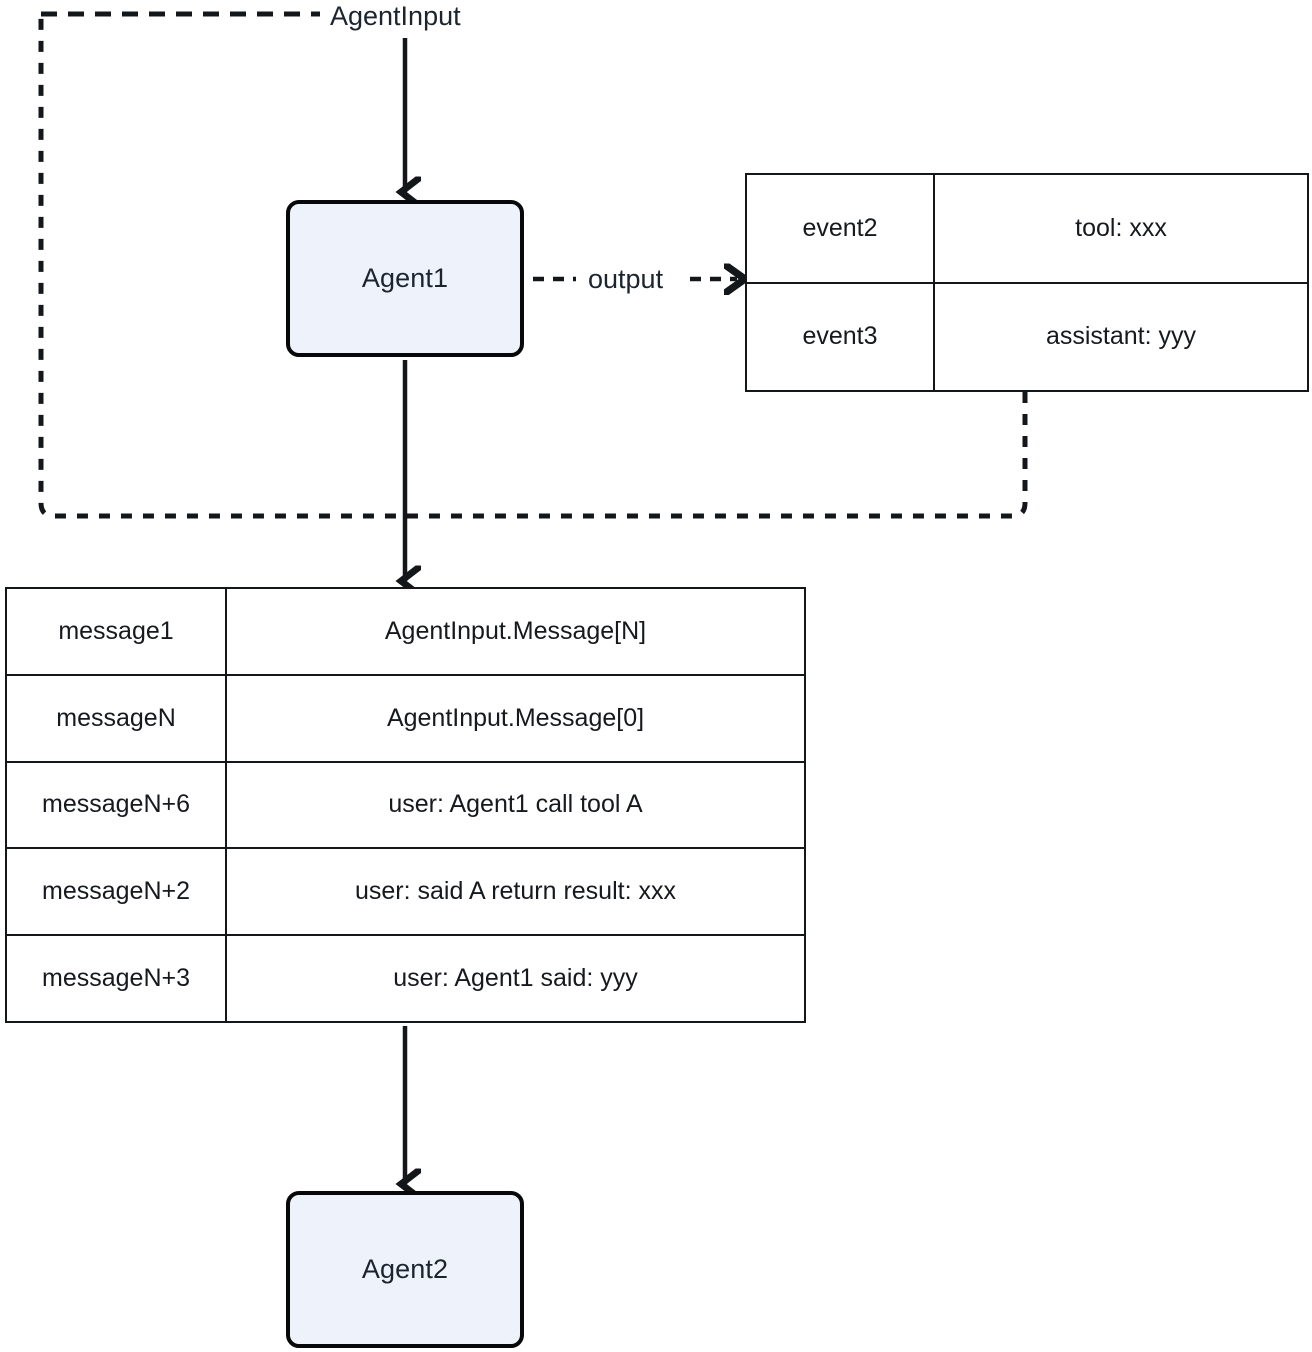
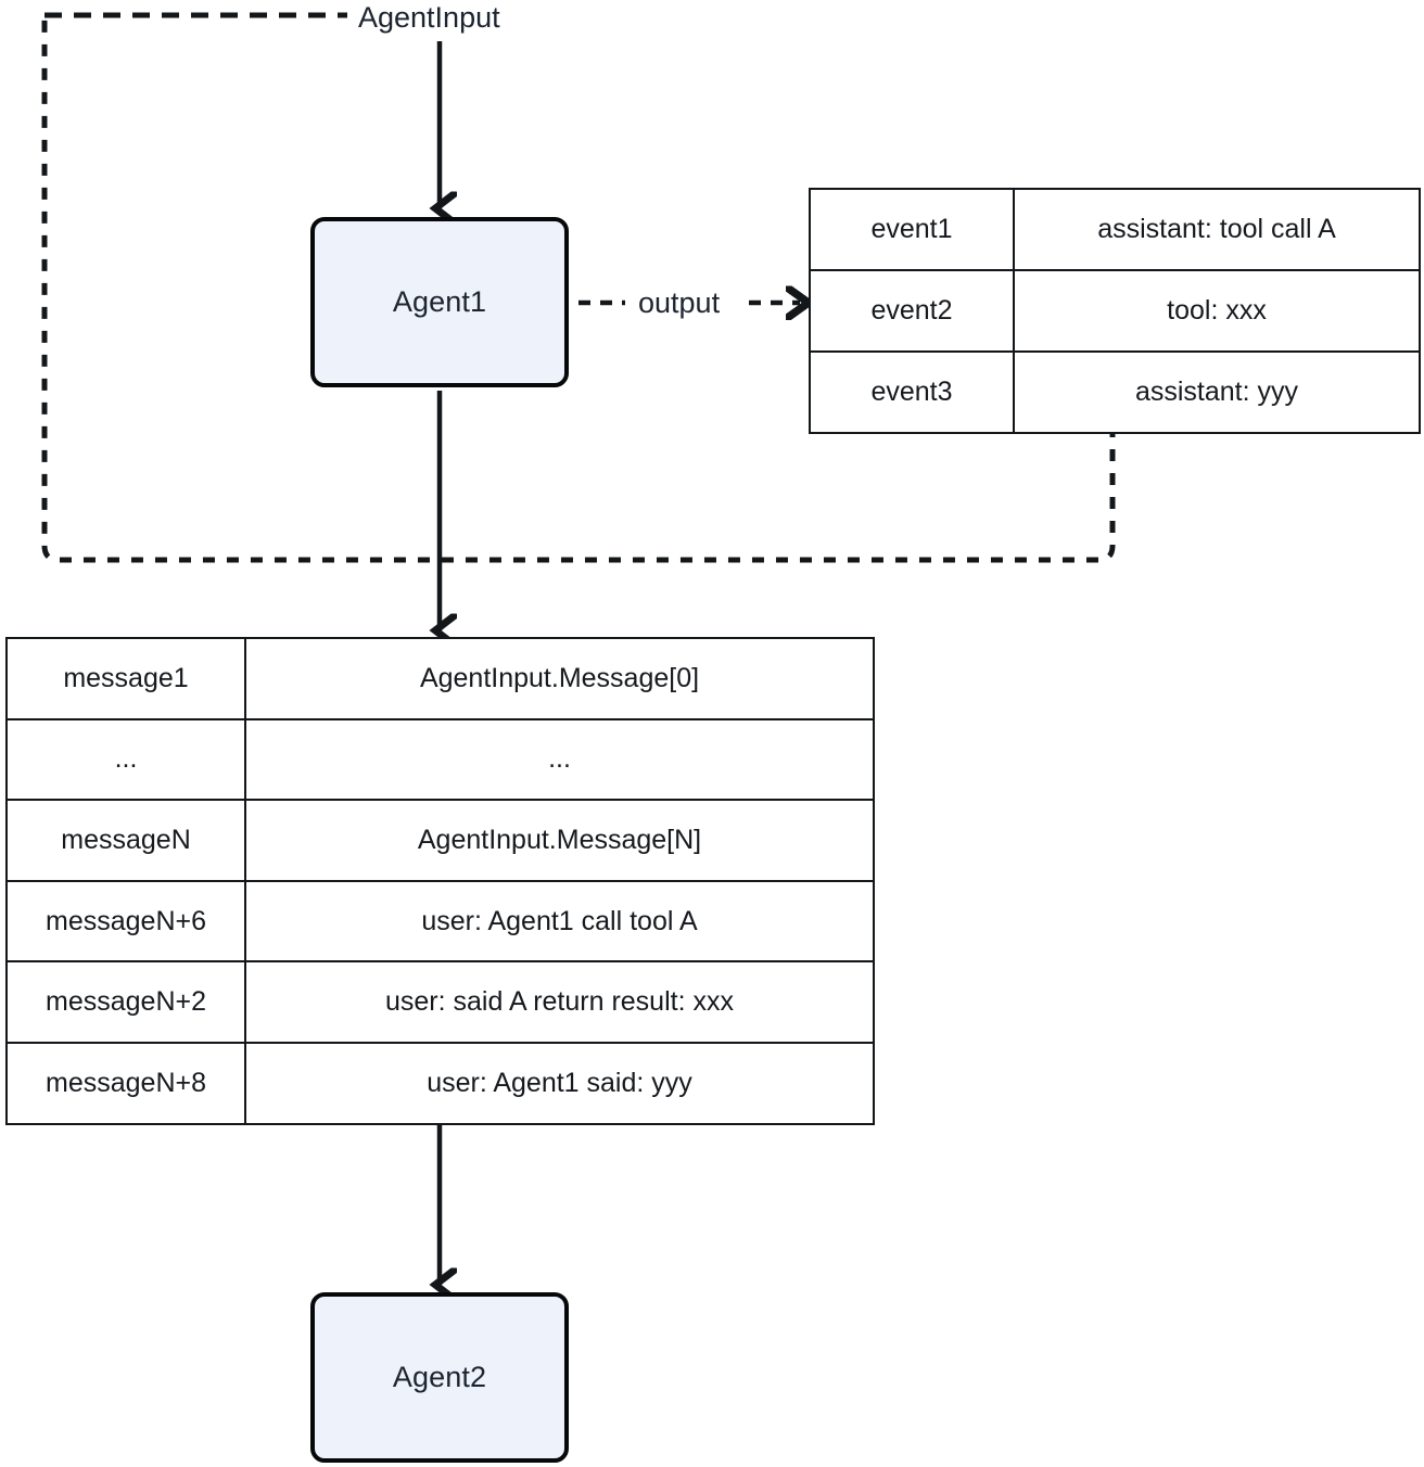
  AgentInput
  output
  Agent1
  Agent2
+ event1	assistant: tool call A
  event2	tool: xxx
  event3	assistant: yyy
- message1	AgentInput.Message[N]
+ message1	AgentInput.Message[0]
+ ...	...
- messageN	AgentInput.Message[0]
+ messageN	AgentInput.Message[N]
  messageN+6	user: Agent1 call tool A
  messageN+2	user: said A return result: xxx
- messageN+3	user: Agent1 said: yyy
+ messageN+8	user: Agent1 said: yyy
